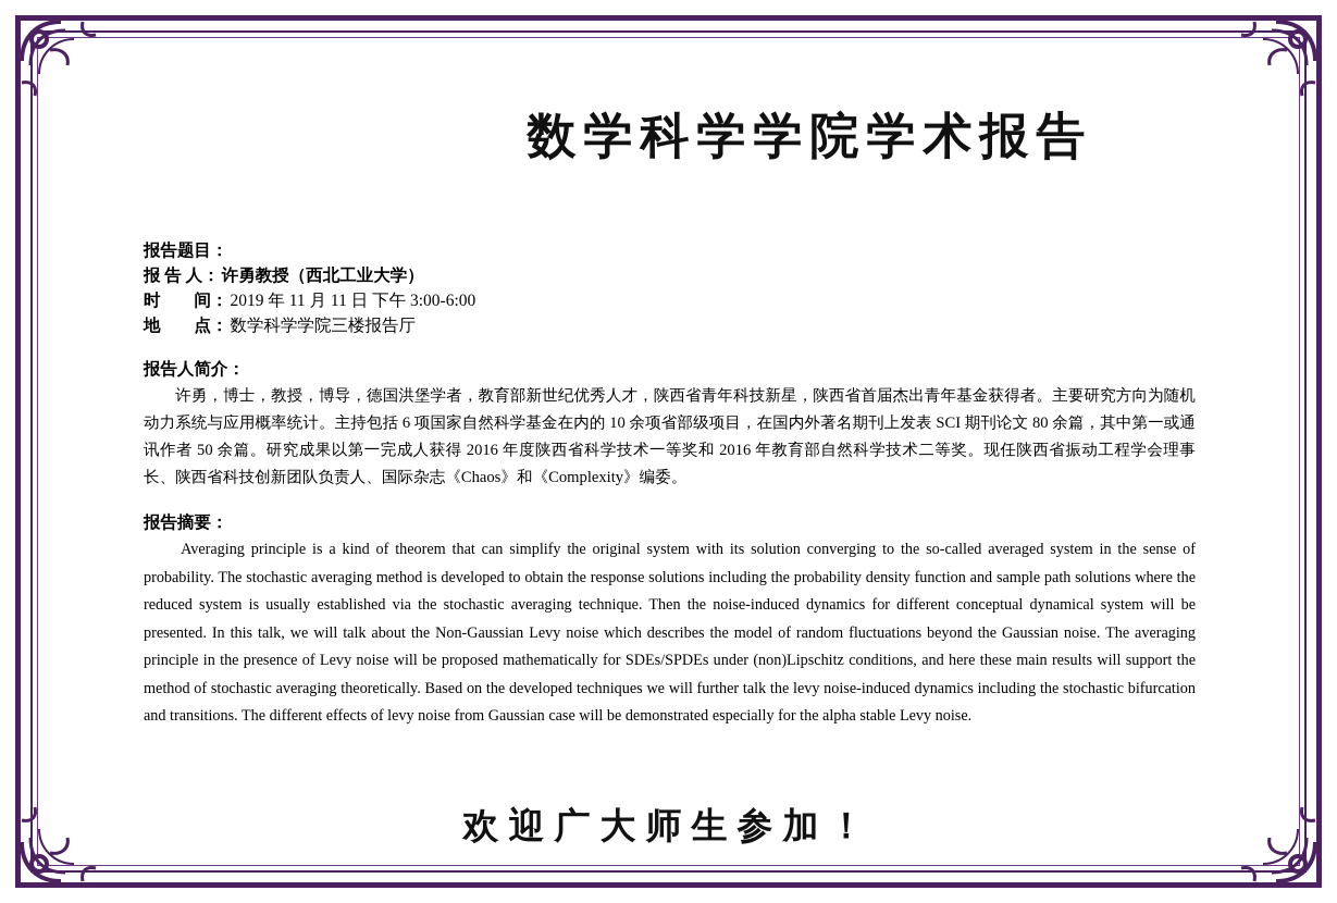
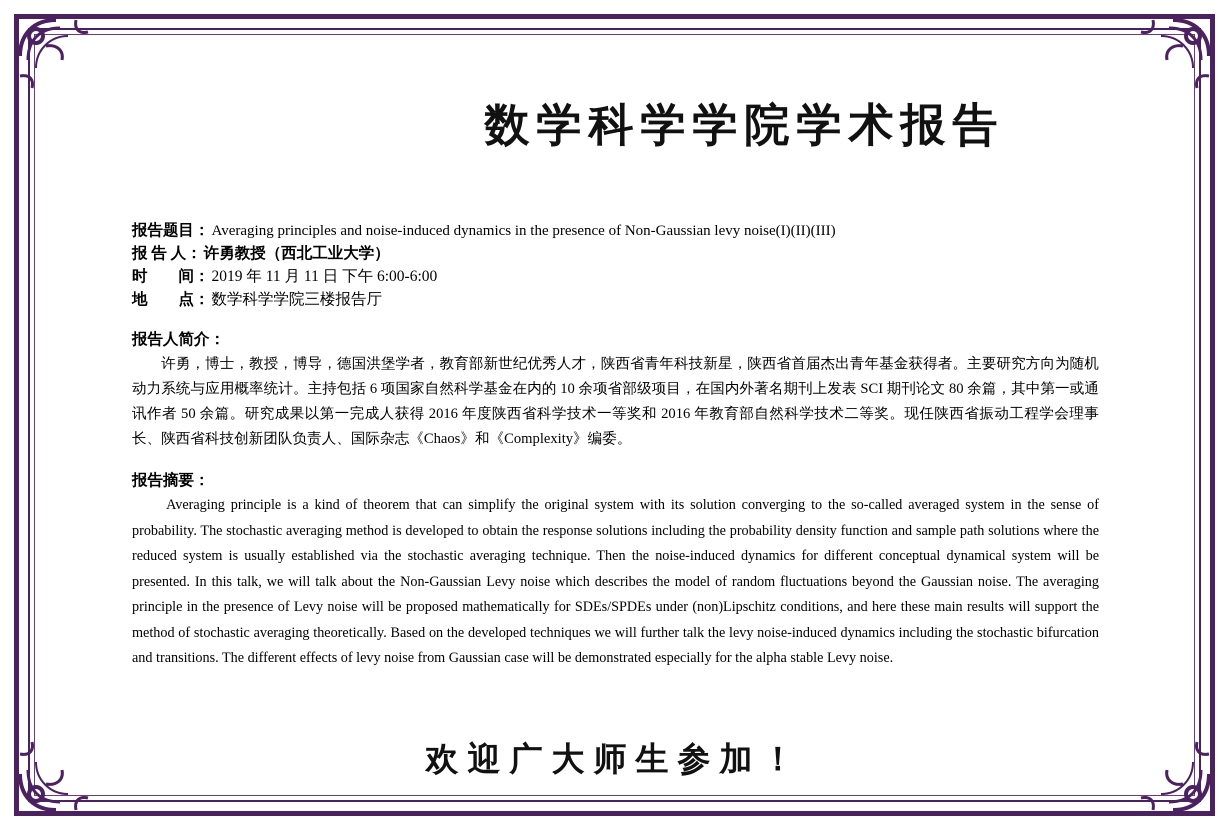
  数学科学学院学术报告
  报告题目
  ：
+ Averaging principles and noise-induced dynamics in the presence of Non-Gaussian levy noise(I)(II)(III)
  报 告 人
  ：
  许勇教授（西北工业大学）
  时 间
  ：
- 2019 年 11 月 11 日 下午 3:00-6:00
+ 2019 年 11 月 11 日 下午 6:00-6:00
  地 点
  ：
  数学科学学院三楼报告厅
  报告人简介：
  许勇，博士，教授，博导，德国洪堡学者，教育部新世纪优秀人才，陕西省青年科技新星，陕西省首届杰出青年基金获得者。主要研究方向为随机动力系统与应用概率统计。主持包括 6 项国家自然科学基金在内的 10 余项省部级项目，在国内外著名期刊上发表 SCI 期刊论文 80 余篇，其中第一或通讯作者 50 余篇。研究成果以第一完成人获得 2016 年度陕西省科学技术一等奖和 2016 年教育部自然科学技术二等奖。现任陕西省振动工程学会理事长、陕西省科技创新团队负责人、国际杂志《Chaos》和《Complexity》编委。
  报告摘要：
  Averaging principle is a kind of theorem that can simplify the original system with its solution converging to the so-called averaged system in the sense of probability. The stochastic averaging method is developed to obtain the response solutions including the probability density function and sample path solutions where the reduced system is usually established via the stochastic averaging technique. Then the noise-induced dynamics for different conceptual dynamical system will be presented. In this talk, we will talk about the Non-Gaussian Levy noise which describes the model of random fluctuations beyond the Gaussian noise. The averaging principle in the presence of Levy noise will be proposed mathematically for SDEs/SPDEs under (non)Lipschitz conditions, and here these main results will support the method of stochastic averaging theoretically. Based on the developed techniques we will further talk the levy noise-induced dynamics including the stochastic bifurcation and transitions. The different effects of levy noise from Gaussian case will be demonstrated especially for the alpha stable Levy noise.
  欢迎广大师生参加！
